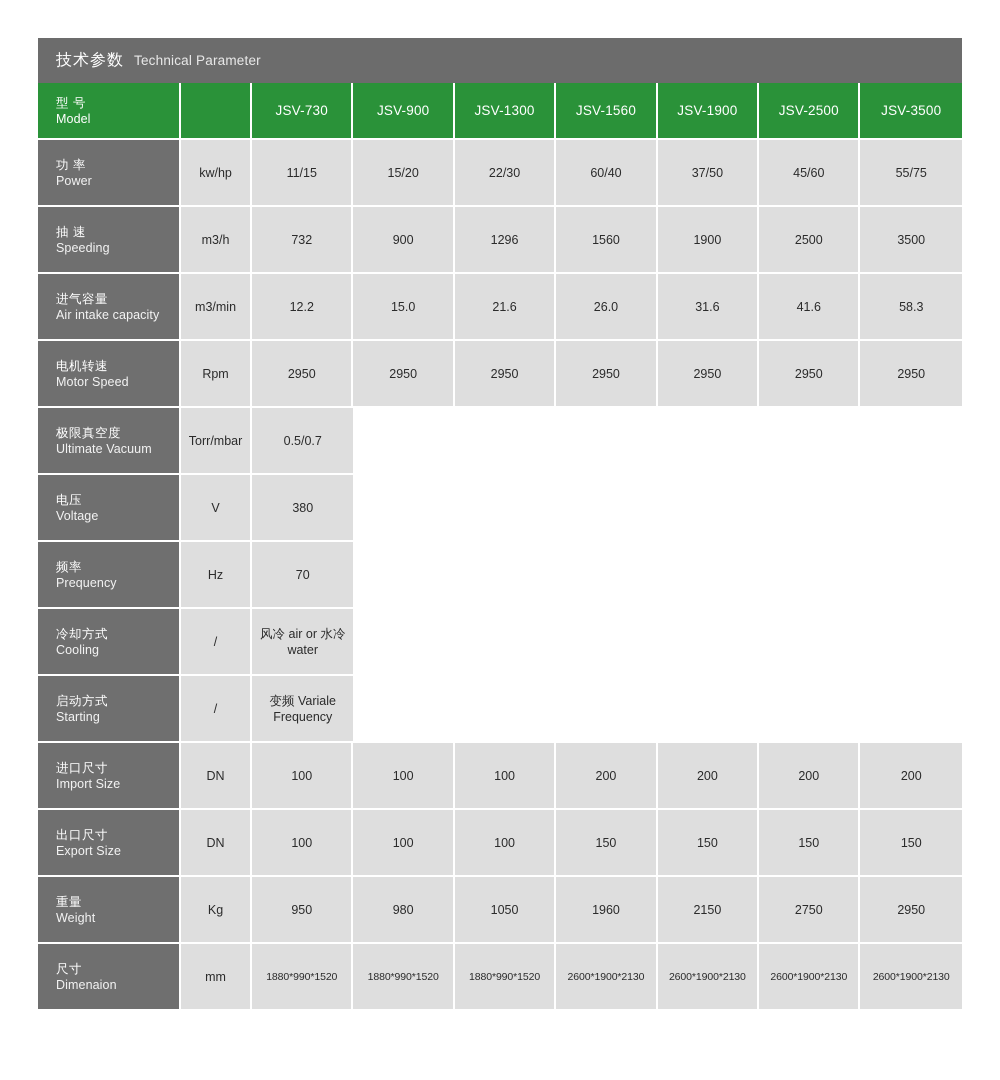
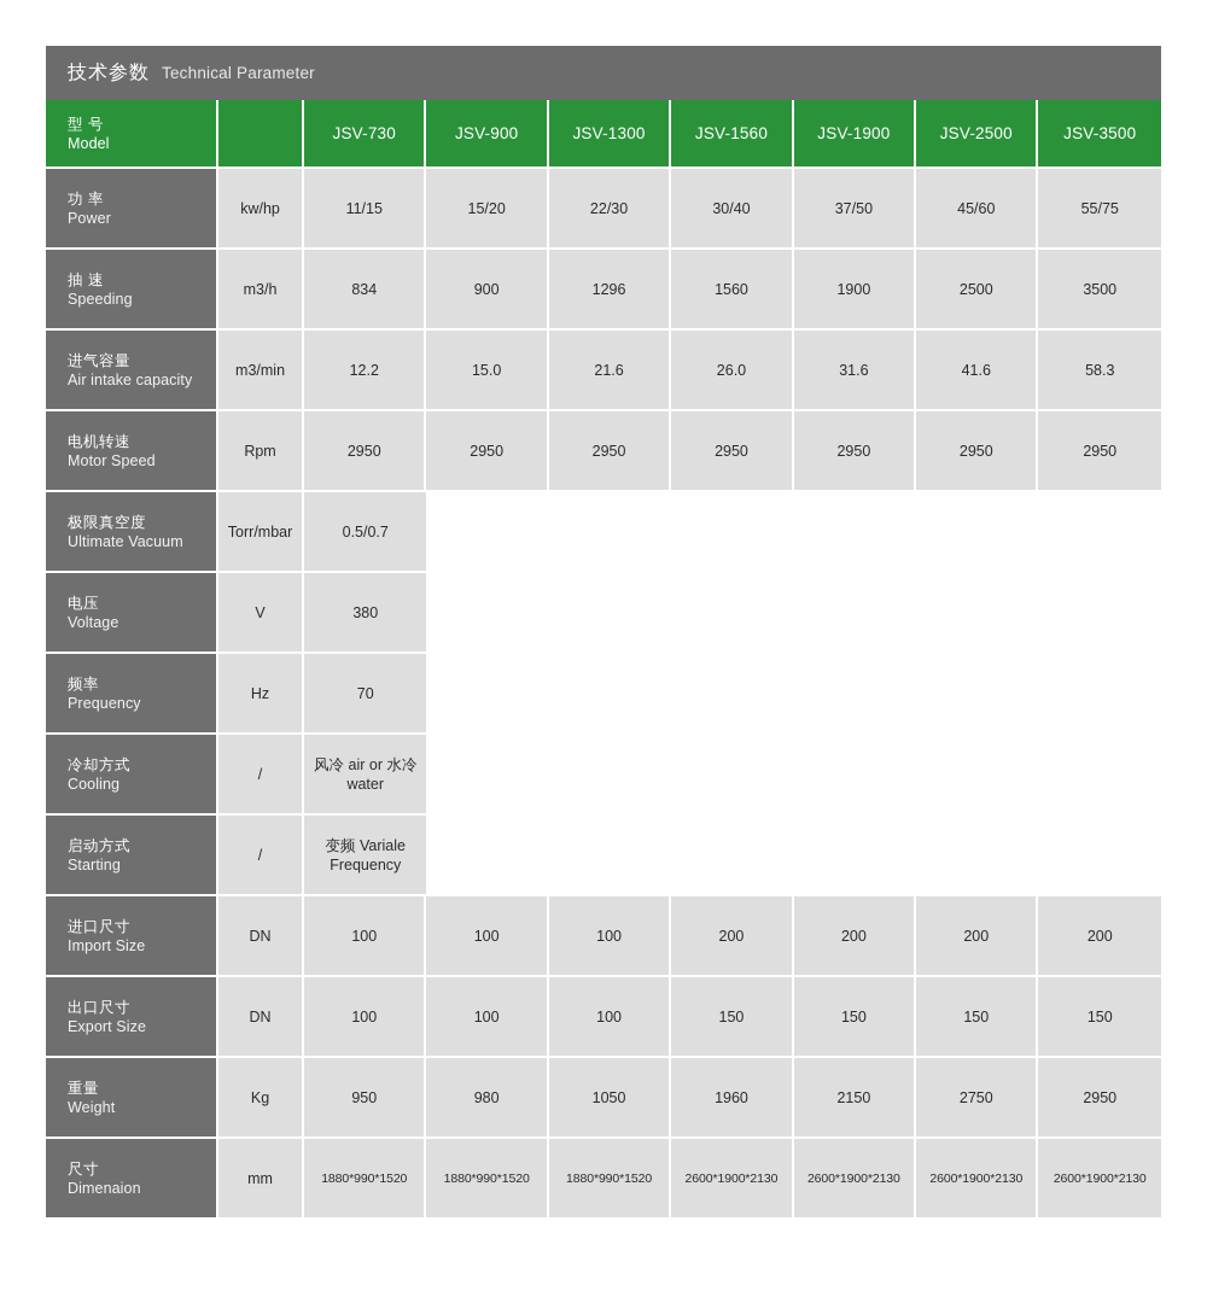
  技术参数
  Technical Parameter
  型 号Model		JSV-730	JSV-900	JSV-1300	JSV-1560	JSV-1900	JSV-2500	JSV-3500
- 功 率Power	kw/hp	11/15	15/20	22/30	60/40	37/50	45/60	55/75
+ 功 率Power	kw/hp	11/15	15/20	22/30	30/40	37/50	45/60	55/75
- 抽 速Speeding	m3/h	732	900	1296	1560	1900	2500	3500
+ 抽 速Speeding	m3/h	834	900	1296	1560	1900	2500	3500
  进气容量Air intake capacity	m3/min	12.2	15.0	21.6	26.0	31.6	41.6	58.3
  电机转速Motor Speed	Rpm	2950	2950	2950	2950	2950	2950	2950
  极限真空度Ultimate Vacuum	Torr/mbar	0.5/0.7
  电压Voltage	V	380
  频率Prequency	Hz	70
  冷却方式Cooling	/	风冷 air or 水冷 water
  启动方式Starting	/	变频 Variale Frequency
  进口尺寸Import Size	DN	100	100	100	200	200	200	200
  出口尺寸Export Size	DN	100	100	100	150	150	150	150
  重量Weight	Kg	950	980	1050	1960	2150	2750	2950
  尺寸Dimenaion	mm	1880*990*1520	1880*990*1520	1880*990*1520	2600*1900*2130	2600*1900*2130	2600*1900*2130	2600*1900*2130
